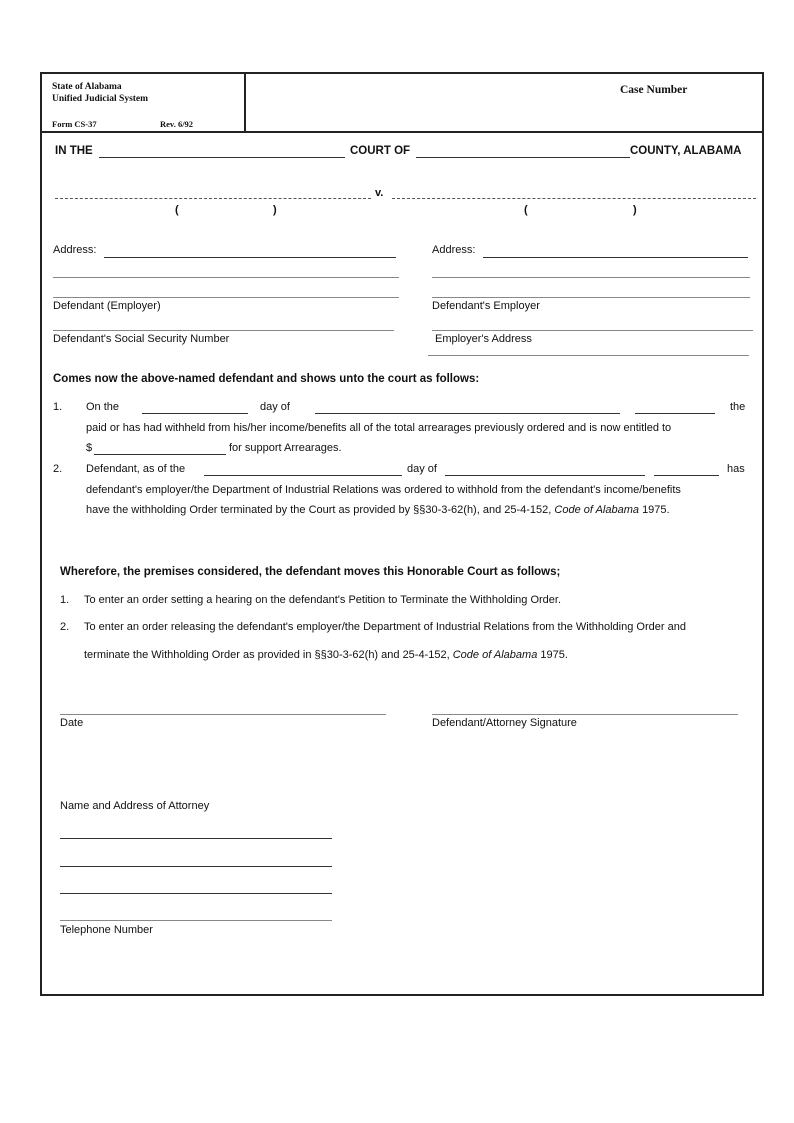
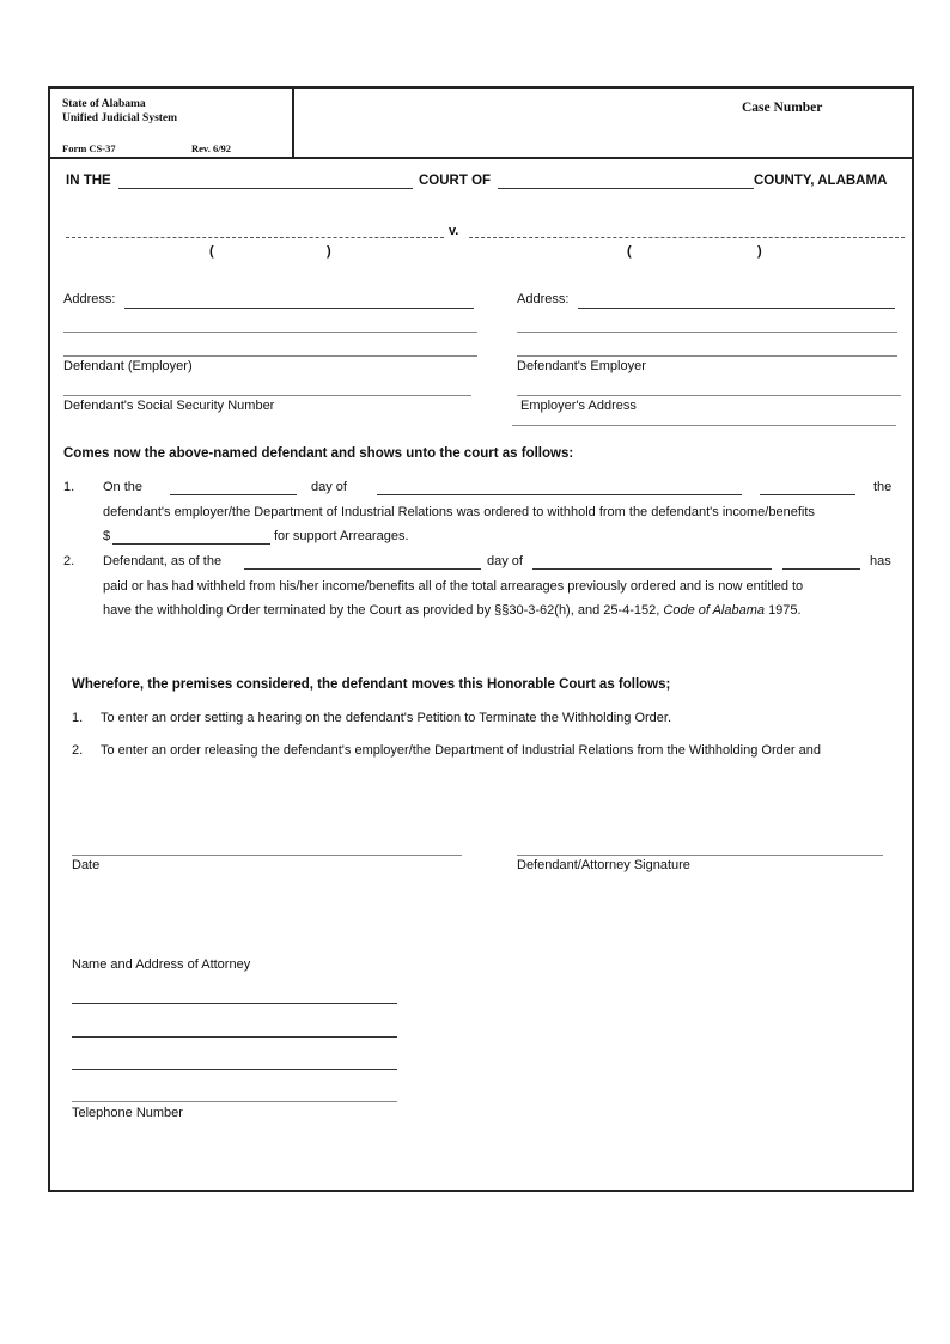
  State of Alabama
  Unified Judicial System
  Form CS-37
  Rev. 6/92
  Case Number
  IN THE
  COURT OF
  COUNTY, ALABAMA
  v.
  (
  )
  (
  )
  Address:
  Defendant (Employer)
  Defendant's Social Security Number
  Address:
  Defendant's Employer
  Employer's Address
  Comes now the above-named defendant and shows unto the court as follows:
  1.
  On the
  day of
  the
- paid or has had withheld from his/her income/benefits all of the total arrearages previously ordered and is now entitled to
+ defendant's employer/the Department of Industrial Relations was ordered to withhold from the defendant's income/benefits
  $
  for support Arrearages.
  2.
  Defendant, as of the
  day of
  has
- defendant's employer/the Department of Industrial Relations was ordered to withhold from the defendant's income/benefits
+ paid or has had withheld from his/her income/benefits all of the total arrearages previously ordered and is now entitled to
  have the withholding Order terminated by the Court as provided by §§30-3-62(h), and 25-4-152, Code of Alabama 1975.
  Wherefore, the premises considered, the defendant moves this Honorable Court as follows;
  1.
  To enter an order setting a hearing on the defendant's Petition to Terminate the Withholding Order.
  2.
  To enter an order releasing the defendant's employer/the Department of Industrial Relations from the Withholding Order and
- terminate the Withholding Order as provided in §§30-3-62(h) and 25-4-152, Code of Alabama 1975.
  Date
  Defendant/Attorney Signature
  Name and Address of Attorney
  Telephone Number
